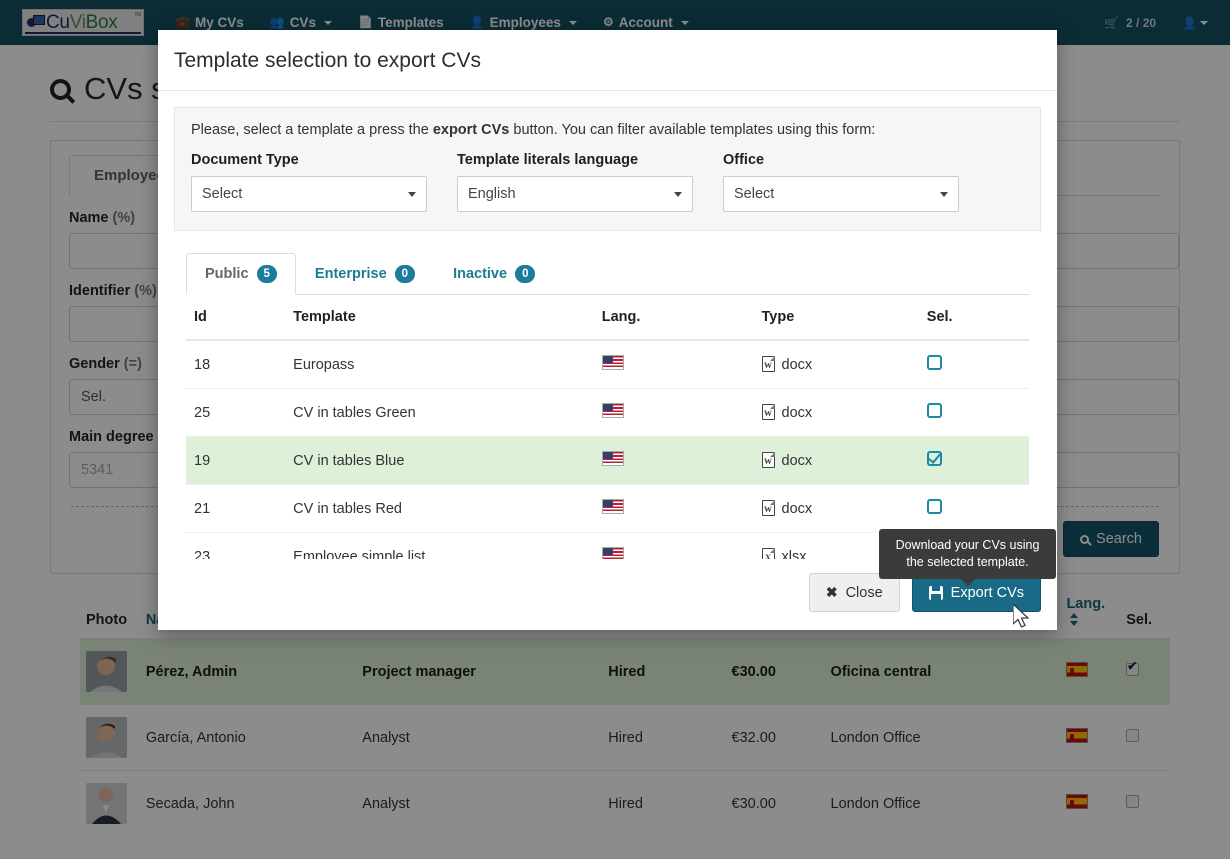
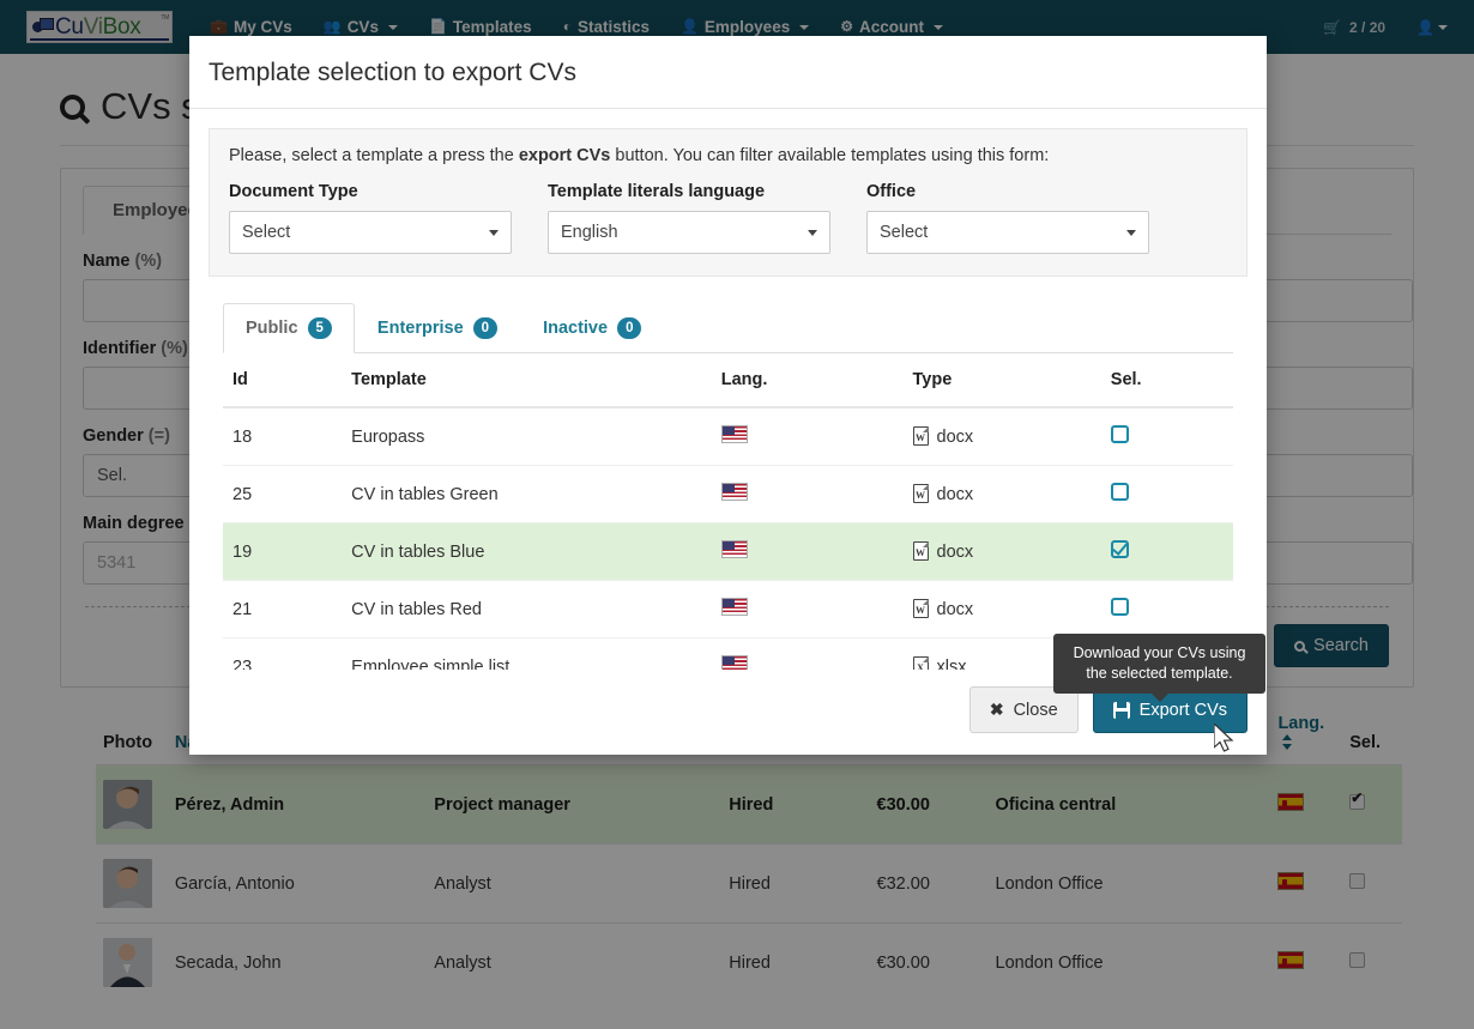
  Cu
  Vi
  Box
  💼
  My CVs
  👥
  CVs
  📄
  Templates
+ ◐
+ Statistics
  👤
  Employees
  ⚙
  Account
  🛒
  2 / 20
  👤
  Employe
  Name (%)
  Identifier (%)
  Gender (=)
  Sel.
  Main degree
  5341
  Search
  	Pérez, Admin	Project manager	Hired	€30.00	Oficina central
  	García, Antonio	Analyst	Hired	€32.00	London Office
  	Secada, John	Analyst	Hired	€30.00	London Office
  Template selection to export CVs
  Please, select a template a press the export CVs button. You can filter available templates using this form:
  Document Type
  Select
  Template literals language
  English
  Office
  Select
  Public
  5
  Enterprise
  0
  Inactive
  0
  Id	Template	Lang.	Type	Sel.
  18	Europass		W docx
  25	CV in tables Green		W docx
  19	CV in tables Blue		W docx
  21	CV in tables Red		W docx
  23	Employee simple list		X xlsx
  ✖
  Close
  Export CVs
  Download your CVs using the selected template.
